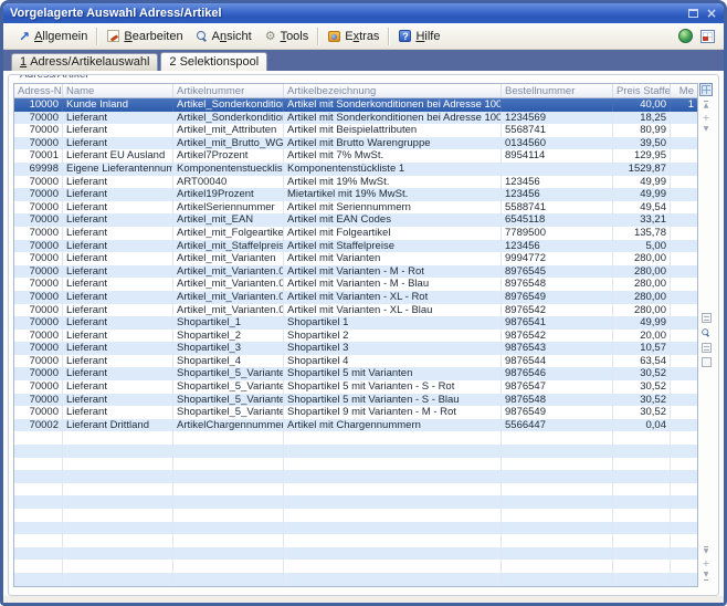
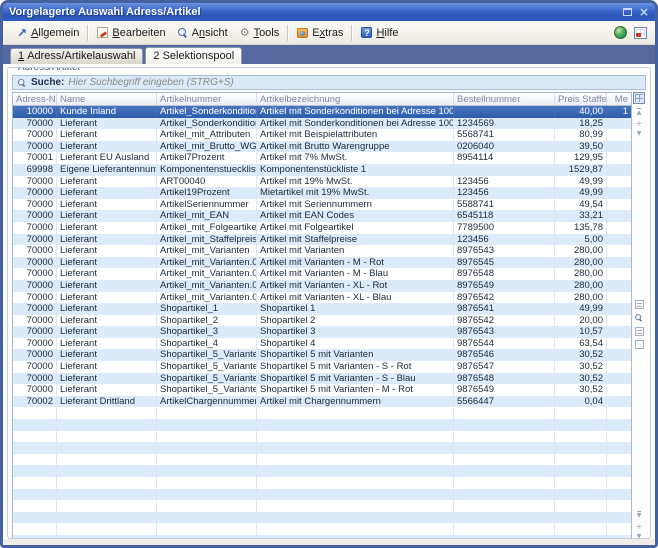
  Vorgelagerte Auswahl Adress/Artikel
  ×
  ↗
  Allgemein
  Bearbeiten
  Ansicht
  ⚙
  Tools
  Extras
  ?
  Hilfe
  1 Adress/Artikelauswahl
  2 Selektionspool
  Adress/Artikel
+ Suche:
+ Hier Suchbegriff eingeben (STRG+S)
  Adress-Nr
  Name
  Artikelnummer
  Artikelbezeichnung
  Bestellnummer
  Preis Staffe
  Me
  10000
  Kunde Inland
  Artikel_Sonderkonditio
  Artikel mit Sonderkonditionen bei Adresse 100
  40,00
  1
  70000
  Lieferant
  Artikel_Sonderkonditio
  Artikel mit Sonderkonditionen bei Adresse 100
  1234569
  18,25
  70000
  Lieferant
  Artikel_mit_Attributen
  Artikel mit Beispielattributen
  5568741
  80,99
  70000
  Lieferant
  Artikel_mit_Brutto_WG
  Artikel mit Brutto Warengruppe
- 0134560
+ 0206040
  39,50
  70001
  Lieferant EU Ausland
  Artikel7Prozent
  Artikel mit 7% MwSt.
  8954114
  129,95
  69998
  Komponentenstuecklist
  Komponentenstückliste 1
  1529,87
  70000
  Lieferant
  ART00040
  Artikel mit 19% MwSt.
  123456
  49,99
  70000
  Lieferant
  Artikel19Prozent
  Mietartikel mit 19% MwSt.
  123456
  49,99
  70000
  Lieferant
  ArtikelSeriennummer
  Artikel mit Seriennummern
  5588741
  49,54
  70000
  Lieferant
  Artikel_mit_EAN
  Artikel mit EAN Codes
  6545118
  33,21
  70000
  Lieferant
  Artikel_mit_Folgeartike
  Artikel mit Folgeartikel
  7789500
  135,78
  70000
  Lieferant
  Artikel_mit_Staffelpreis
  Artikel mit Staffelpreise
  123456
  5,00
  70000
  Lieferant
  Artikel_mit_Varianten
  Artikel mit Varianten
- 9994772
+ 8976543
  280,00
  70000
  Lieferant
  Artikel_mit_Varianten.0
  Artikel mit Varianten - M - Rot
  8976545
  280,00
  70000
  Lieferant
  Artikel_mit_Varianten.0
  Artikel mit Varianten - M - Blau
  8976548
  280,00
  70000
  Lieferant
  Artikel_mit_Varianten.0
  Artikel mit Varianten - XL - Rot
  8976549
  280,00
  70000
  Lieferant
  Artikel_mit_Varianten.0
  Artikel mit Varianten - XL - Blau
  8976542
  280,00
  70000
  Lieferant
  Shopartikel_1
  Shopartikel 1
  9876541
  49,99
  70000
  Lieferant
  Shopartikel_2
  Shopartikel 2
  9876542
  20,00
  70000
  Lieferant
  Shopartikel_3
  Shopartikel 3
  9876543
  10,57
  70000
  Lieferant
  Shopartikel_4
  Shopartikel 4
  9876544
  63,54
  70000
  Lieferant
  Shopartikel_5_Variante
  Shopartikel 5 mit Varianten
  9876546
  30,52
  70000
  Lieferant
  Shopartikel_5_Variante
  Shopartikel 5 mit Varianten - S - Rot
  9876547
  30,52
  70000
  Lieferant
  Shopartikel_5_Variante
  Shopartikel 5 mit Varianten - S - Blau
  9876548
  30,52
  70000
  Lieferant
  Shopartikel_5_Variante
- Shopartikel 9 mit Varianten - M - Rot
+ Shopartikel 5 mit Varianten - M - Rot
  9876549
  30,52
  70002
  Lieferant Drittland
  ArtikelChargennummer
  Artikel mit Chargennummern
  5566447
  0,04
  +
  +
